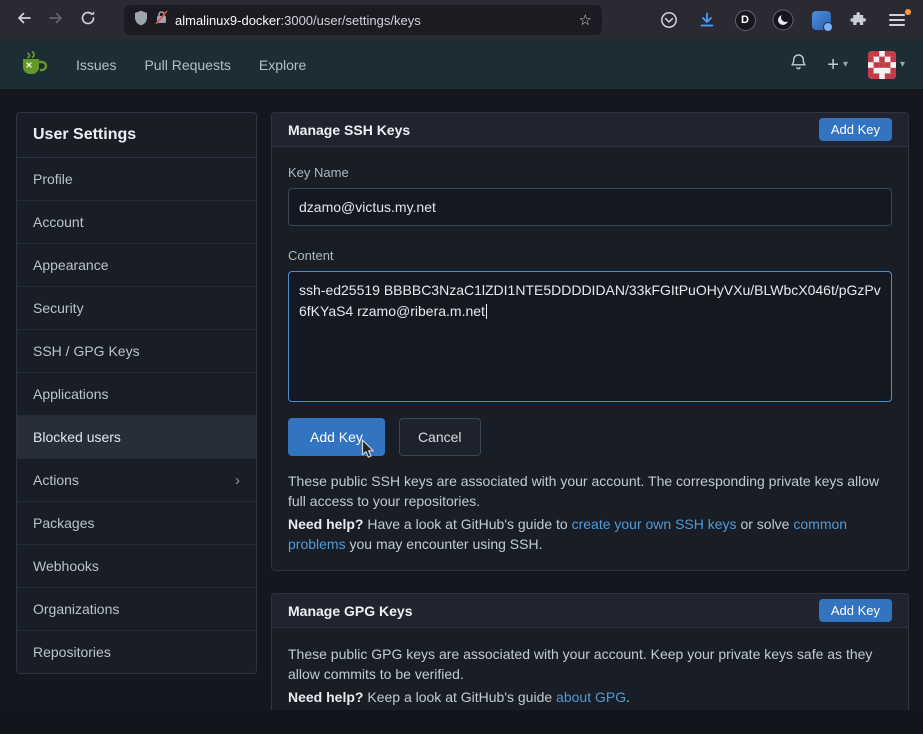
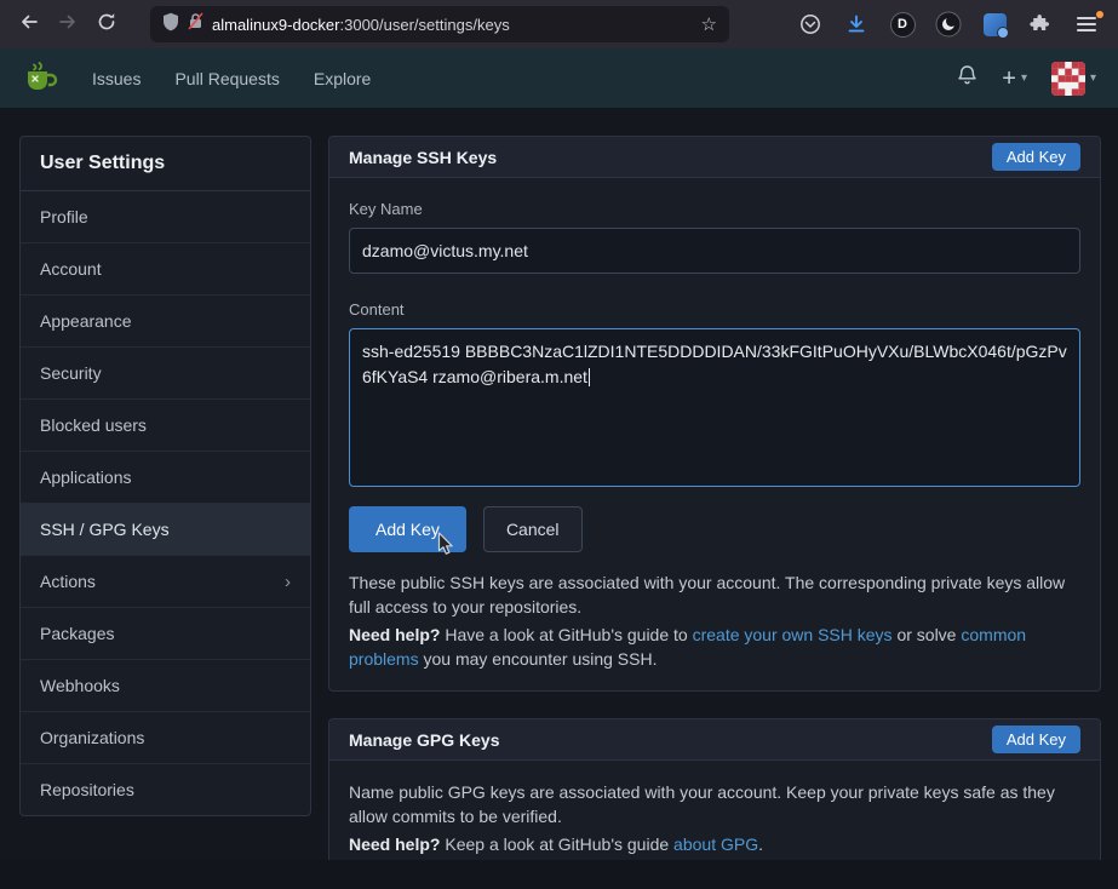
  almalinux9-docker:3000/user/settings/keys
  ☆
  D
  Issues
  Pull Requests
  Explore
  +
  ▾
  ▾
  User Settings
  Profile
  Account
  Appearance
  Security
- SSH / GPG Keys
+ Blocked users
  Applications
- Blocked users
+ SSH / GPG Keys
  Actions
  ›
  Packages
  Webhooks
  Organizations
  Repositories
  Manage SSH Keys
  Add Key
  Key Name
  dzamo@victus.my.net
  Content
  ssh-ed25519 BBBBC3NzaC1lZDI1NTE5DDDDIDAN/33kFGItPuOHyVXu/BLWbcX046t/pGzPv6fKYaS4 rzamo@ribera.m.net
  Add Key
  Cancel
  These public SSH keys are associated with your account. The corresponding private keys allow full access to your repositories.
  Need help? Have a look at GitHub's guide to create your own SSH keys or solve common problems you may encounter using SSH.
  Manage GPG Keys
  Add Key
- These public GPG keys are associated with your account. Keep your private keys safe as they allow commits to be verified.
+ Name public GPG keys are associated with your account. Keep your private keys safe as they allow commits to be verified.
  Need help? Keep a look at GitHub's guide about GPG.
